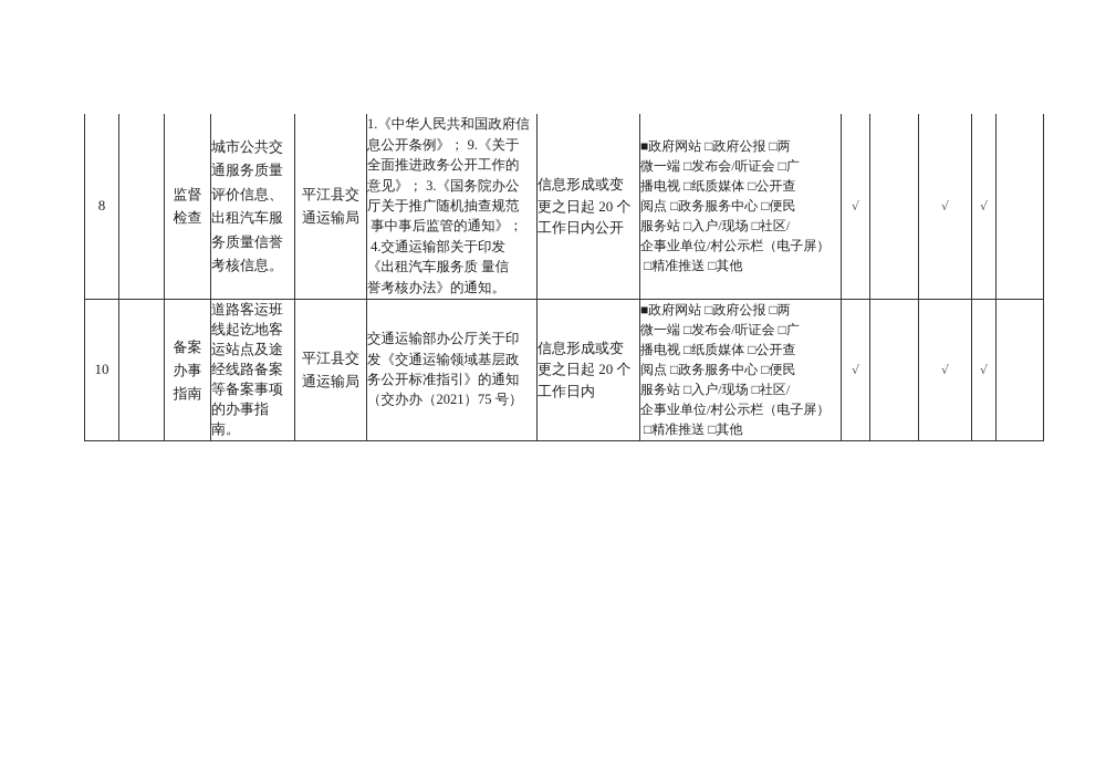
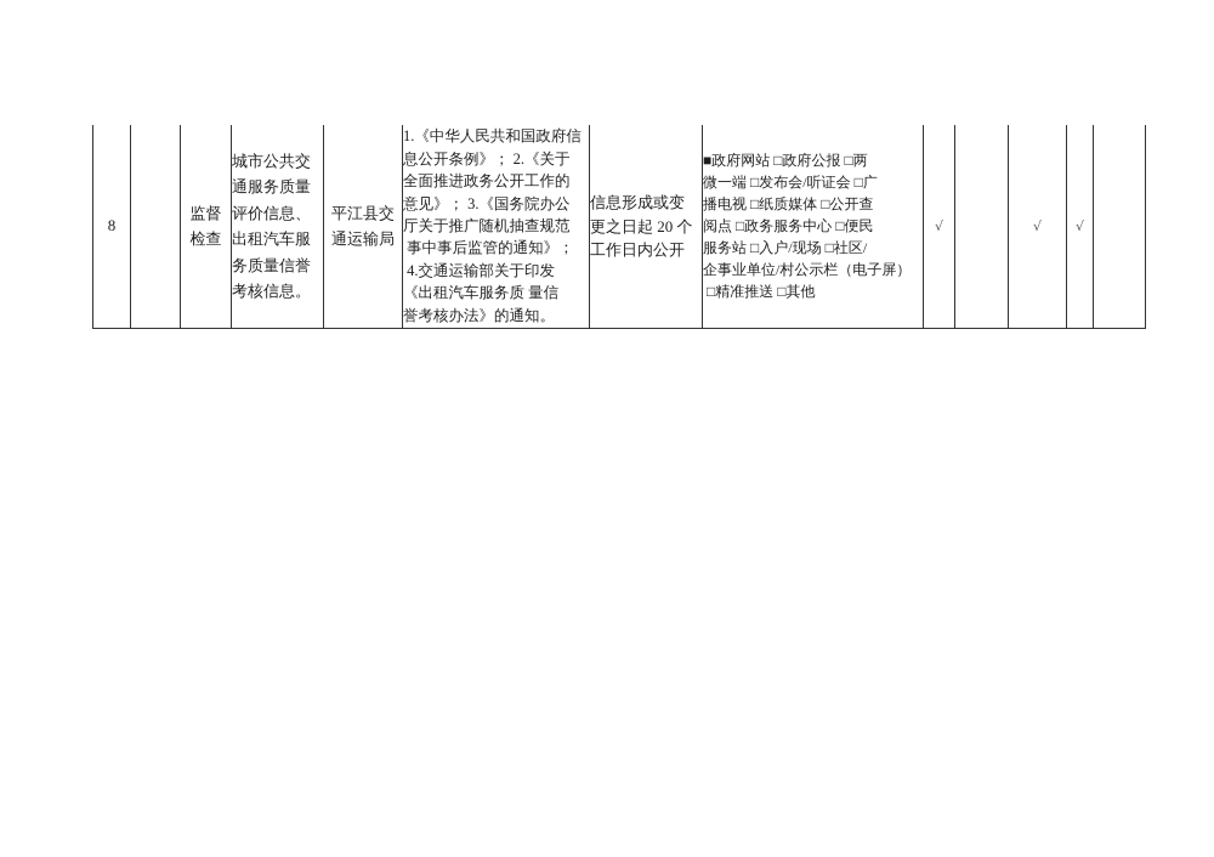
- 8		监督 检查	城市公共交 通服务质量 评价信息、 出租汽车服 务质量信誉 考核信息。	平江县交 通运输局	1.《中华人民共和国政府信 息公开条例》； 9.《关于 全面推进政务公开工作的 意见》； 3.《国务院办公 厅关于推广随机抽查规范 事中事后监管的通知》； 4.交通运输部关于印发 《出租汽车服务质 量信 誉考核办法》的通知。	信息形成或变 更之日起 20 个 工作日内公开	■政府网站 □政府公报 □两 微一端 □发布会/听证会 □广 播电视 □纸质媒体 □公开查 阅点 □政务服务中心 □便民 服务站 □入户/现场 □社区/ 企事业单位/村公示栏（电子屏） □精准推送 □其他	√		√	√
+ 8		监督 检查	城市公共交 通服务质量 评价信息、 出租汽车服 务质量信誉 考核信息。	平江县交 通运输局	1.《中华人民共和国政府信 息公开条例》； 2.《关于 全面推进政务公开工作的 意见》； 3.《国务院办公 厅关于推广随机抽查规范 事中事后监管的通知》； 4.交通运输部关于印发 《出租汽车服务质 量信 誉考核办法》的通知。	信息形成或变 更之日起 20 个 工作日内公开	■政府网站 □政府公报 □两 微一端 □发布会/听证会 □广 播电视 □纸质媒体 □公开查 阅点 □政务服务中心 □便民 服务站 □入户/现场 □社区/ 企事业单位/村公示栏（电子屏） □精准推送 □其他	√		√	√
- 10		备案 办事 指南	道路客运班 线起讫地客 运站点及途 经线路备案 等备案事项 的办事指 南。	平江县交 通运输局	交通运输部办公厅关于印 发《交通运输领域基层政 务公开标准指引》的通知 （交办办（2021）75 号）	信息形成或变 更之日起 20 个 工作日内	■政府网站 □政府公报 □两 微一端 □发布会/听证会 □广 播电视 □纸质媒体 □公开查 阅点 □政务服务中心 □便民 服务站 □入户/现场 □社区/ 企事业单位/村公示栏（电子屏） □精准推送 □其他	√		√	√
